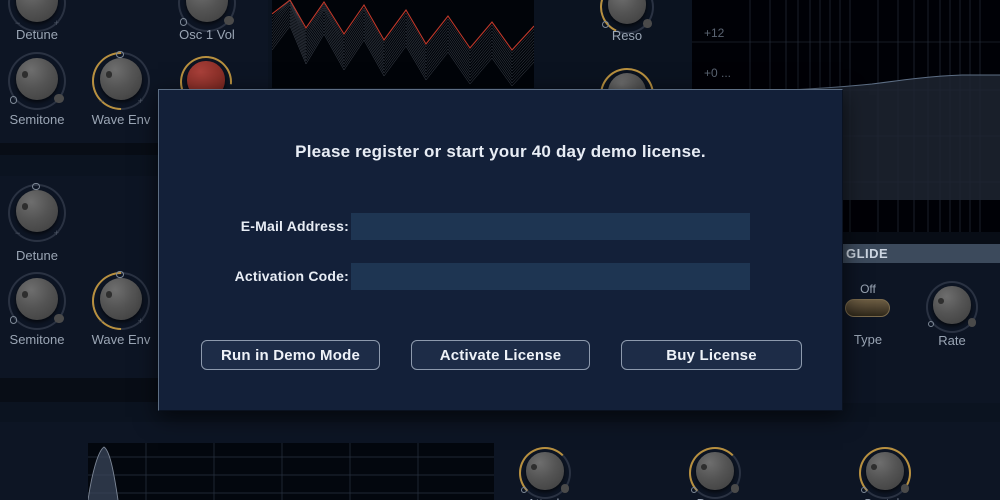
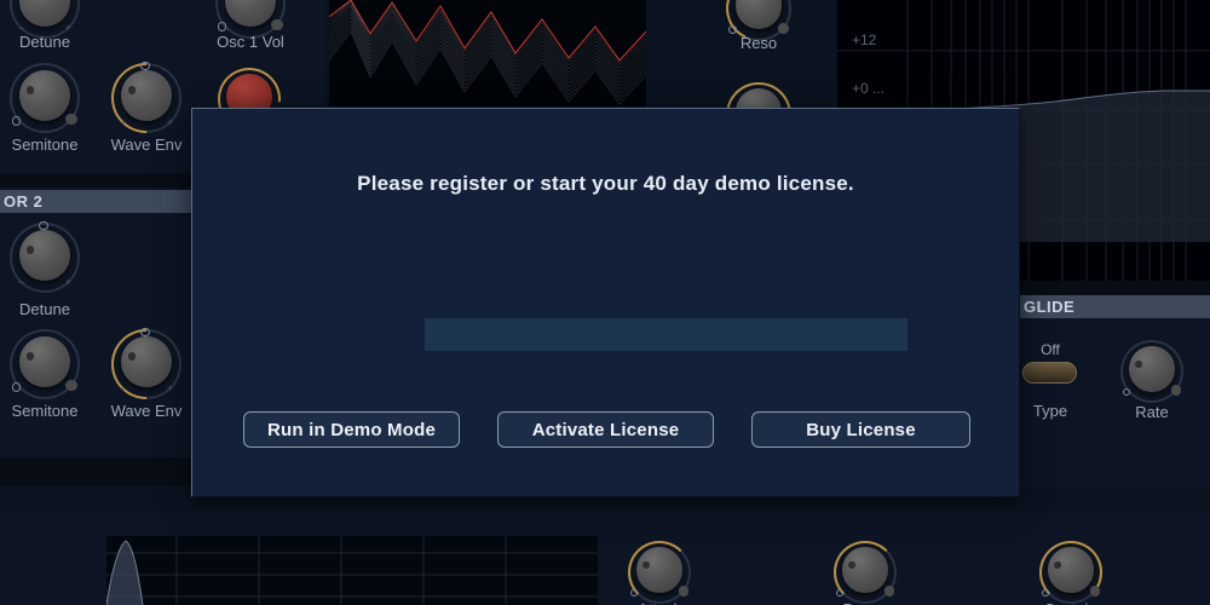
+ OR 2
  −
  +
  Detune
  Osc 1 Vol
  Semitone
  −
  +
  Wave Env
  −
  +
  Detune
  Semitone
  −
  +
  Wave Env
  Reso
  +12
  +0 ...
  GLIDE
  Off
  Type
  Rate
  Please register or start your 40 day demo license.
- E-Mail Address:
- Activation Code:
  Run in Demo Mode
  Activate License
  Buy License
